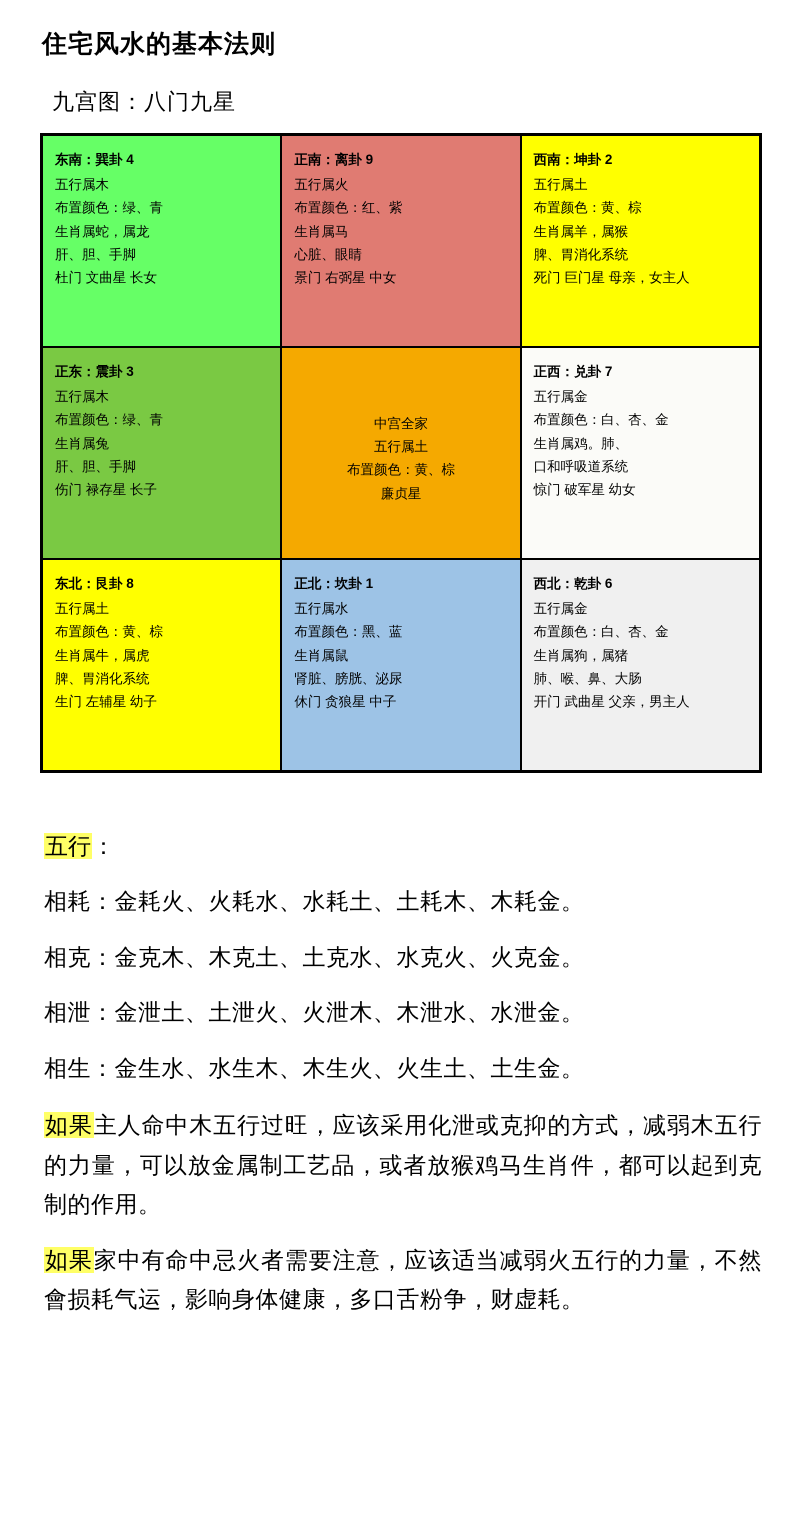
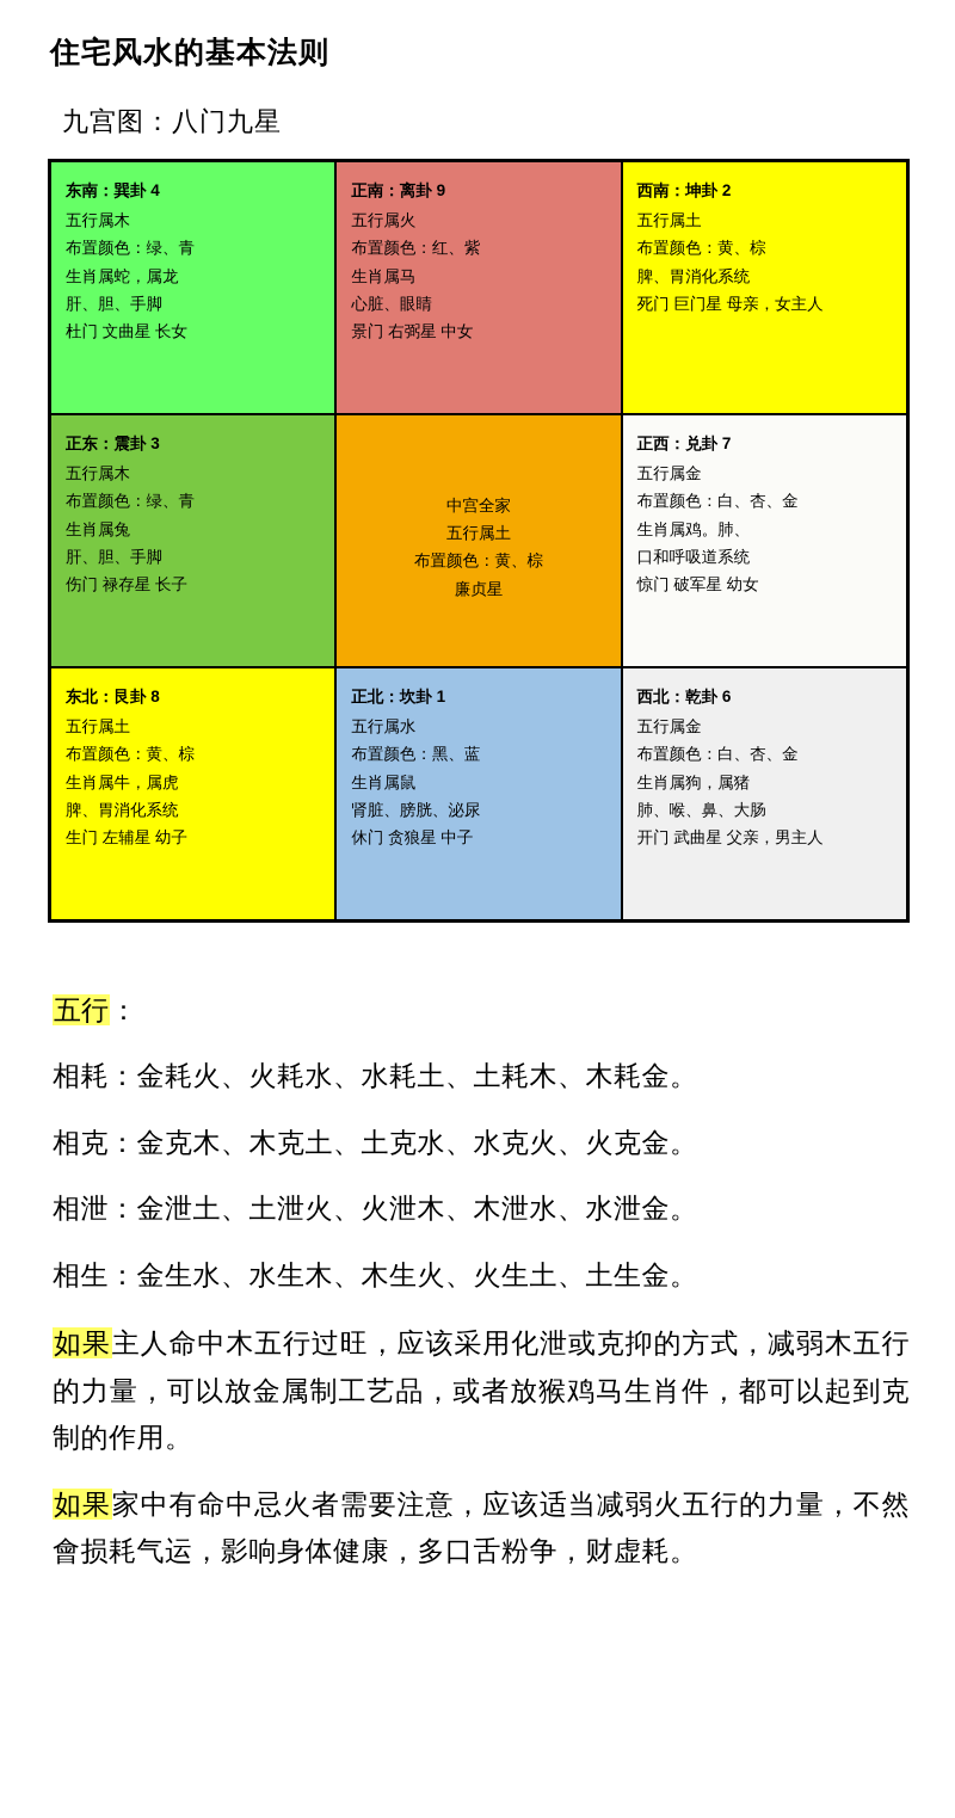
  住宅风水的基本法则
  九宫图：八门九星
  东南：巽卦 4
  五行属木
  布置颜色：绿、青
  生肖属蛇，属龙
  肝、胆、手脚
  杜门 文曲星 长女
  正南：离卦 9
  五行属火
  布置颜色：红、紫
  生肖属马
  心脏、眼睛
  景门 右弼星 中女
  西南：坤卦 2
  五行属土
  布置颜色：黄、棕
- 生肖属羊，属猴
  脾、胃消化系统
  死门 巨门星 母亲，女主人
  正东：震卦 3
  五行属木
  布置颜色：绿、青
  生肖属兔
  肝、胆、手脚
  伤门 禄存星 长子
  中宫全家
  五行属土
  布置颜色：黄、棕
  廉贞星
  正西：兑卦 7
  五行属金
  布置颜色：白、杏、金
  生肖属鸡。肺、
  口和呼吸道系统
  惊门 破军星 幼女
  东北：艮卦 8
  五行属土
  布置颜色：黄、棕
  生肖属牛，属虎
  脾、胃消化系统
  生门 左辅星 幼子
  正北：坎卦 1
  五行属水
  布置颜色：黑、蓝
  生肖属鼠
  肾脏、膀胱、泌尿
  休门 贪狼星 中子
  西北：乾卦 6
  五行属金
  布置颜色：白、杏、金
  生肖属狗，属猪
  肺、喉、鼻、大肠
  开门 武曲星 父亲，男主人
  五行：
  相耗：金耗火、火耗水、水耗土、土耗木、木耗金。
  相克：金克木、木克土、土克水、水克火、火克金。
  相泄：金泄土、土泄火、火泄木、木泄水、水泄金。
  相生：金生水、水生木、木生火、火生土、土生金。
  如果主人命中木五行过旺，应该采用化泄或克抑的方式，减弱木五行的力量，可以放金属制工艺品，或者放猴鸡马生肖件，都可以起到克制的作用。
  如果家中有命中忌火者需要注意，应该适当减弱火五行的力量，不然會损耗气运，影响身体健康，多口舌粉争，财虚耗。
